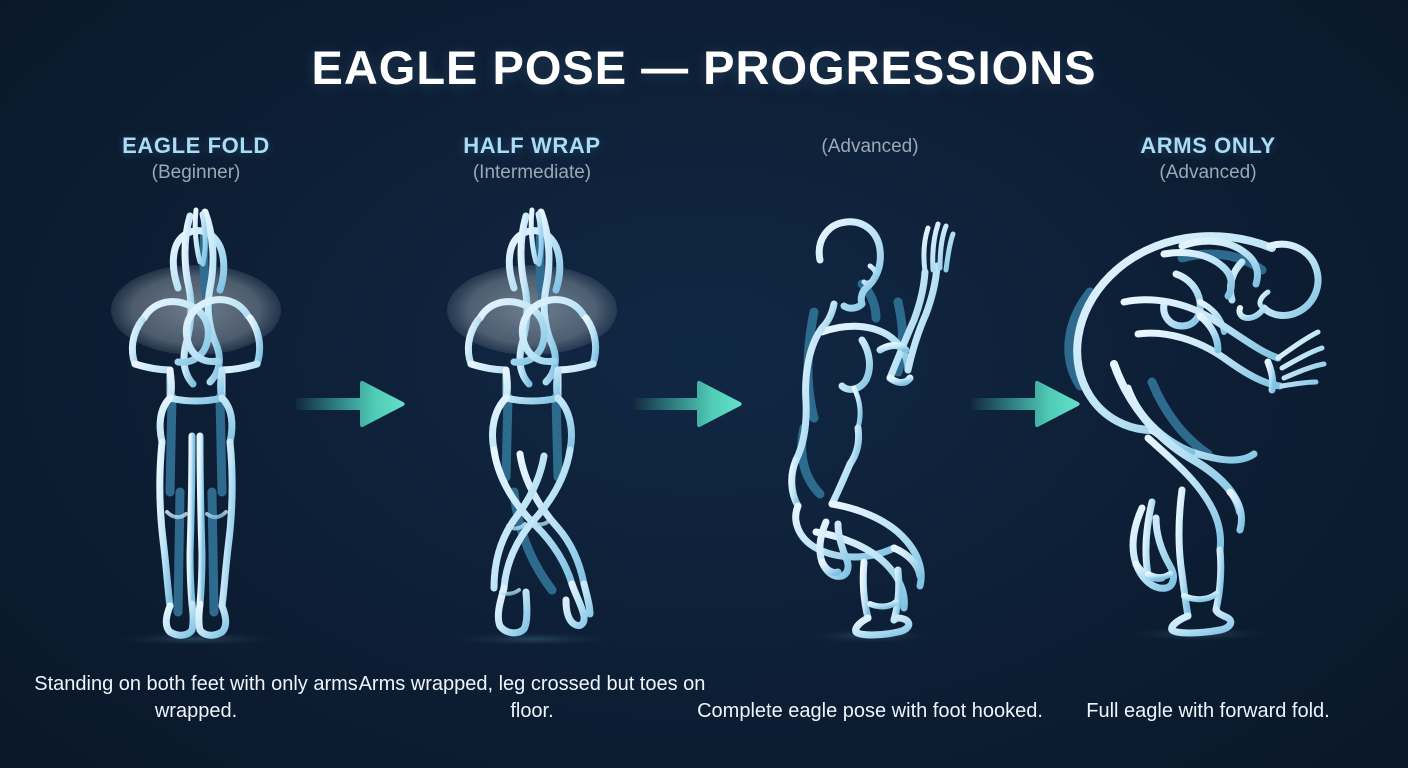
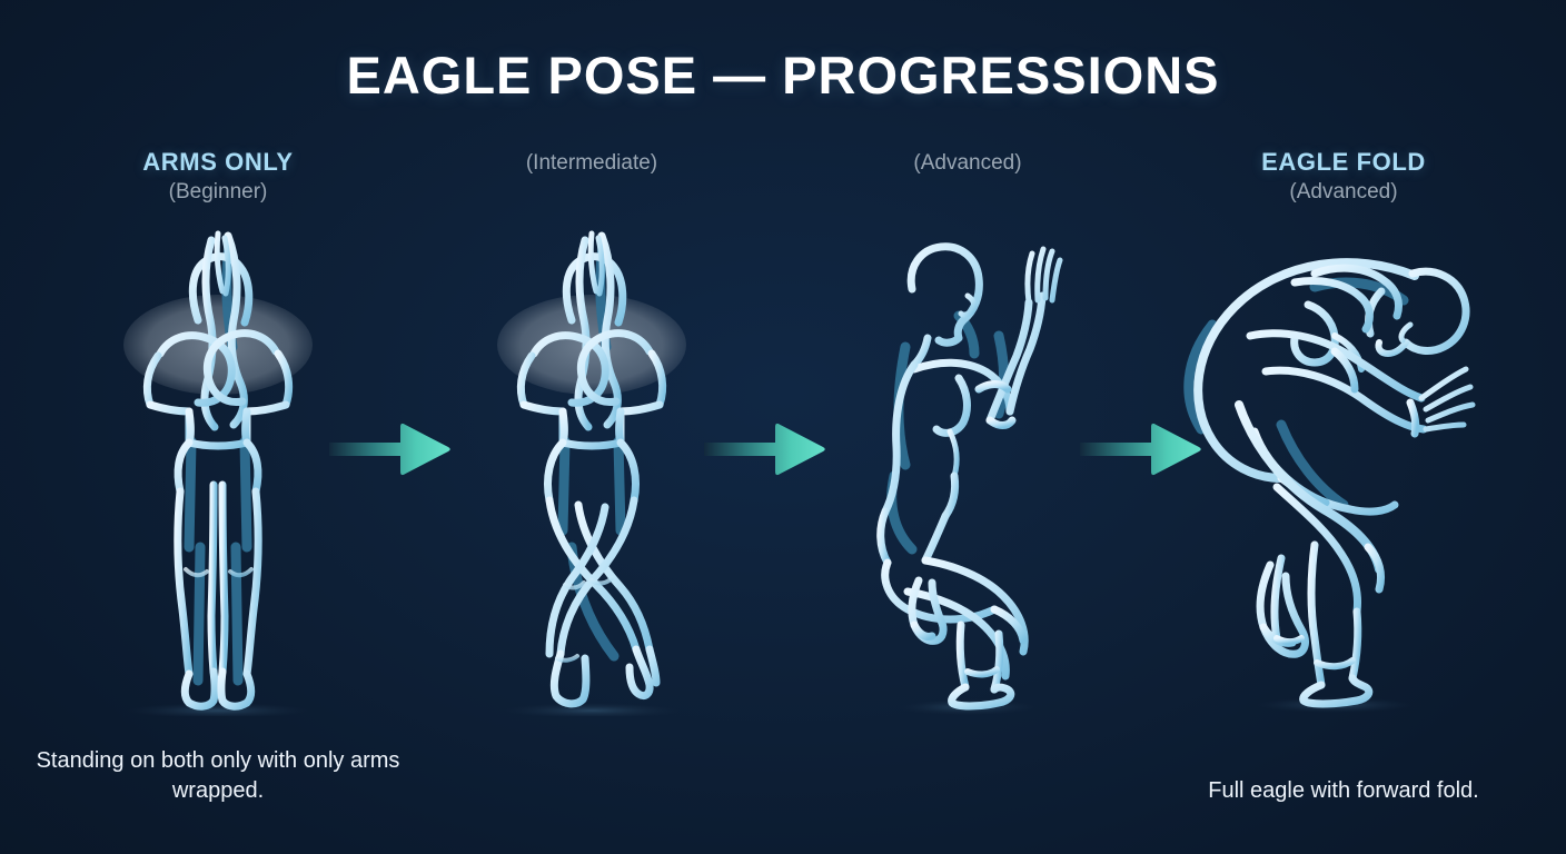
  EAGLE POSE — PROGRESSIONS
- EAGLE FOLD
+ ARMS ONLY
  (Beginner)
- Standing on both feet with only arms wrapped.
+ Standing on both only with only arms wrapped.
- HALF WRAP
  (Intermediate)
- Arms wrapped, leg crossed but toes on floor.
  (Advanced)
- Complete eagle pose with foot hooked.
- ARMS ONLY
+ EAGLE FOLD
  (Advanced)
  Full eagle with forward fold.
